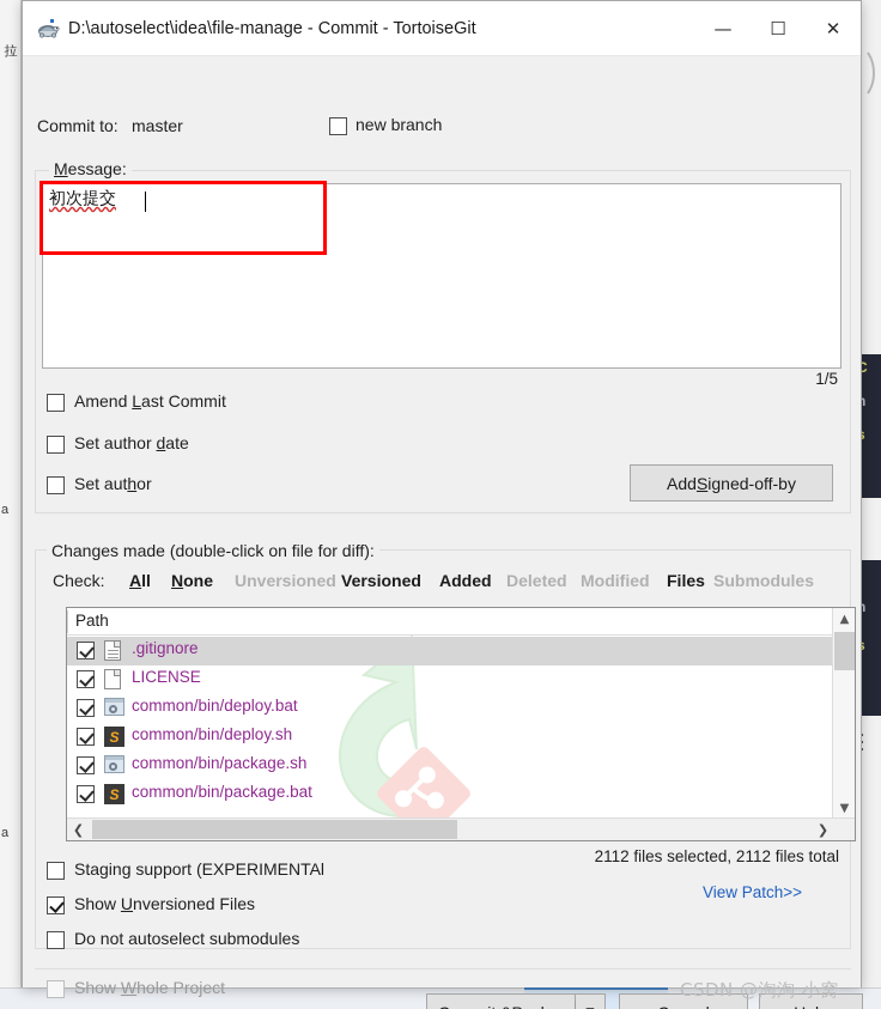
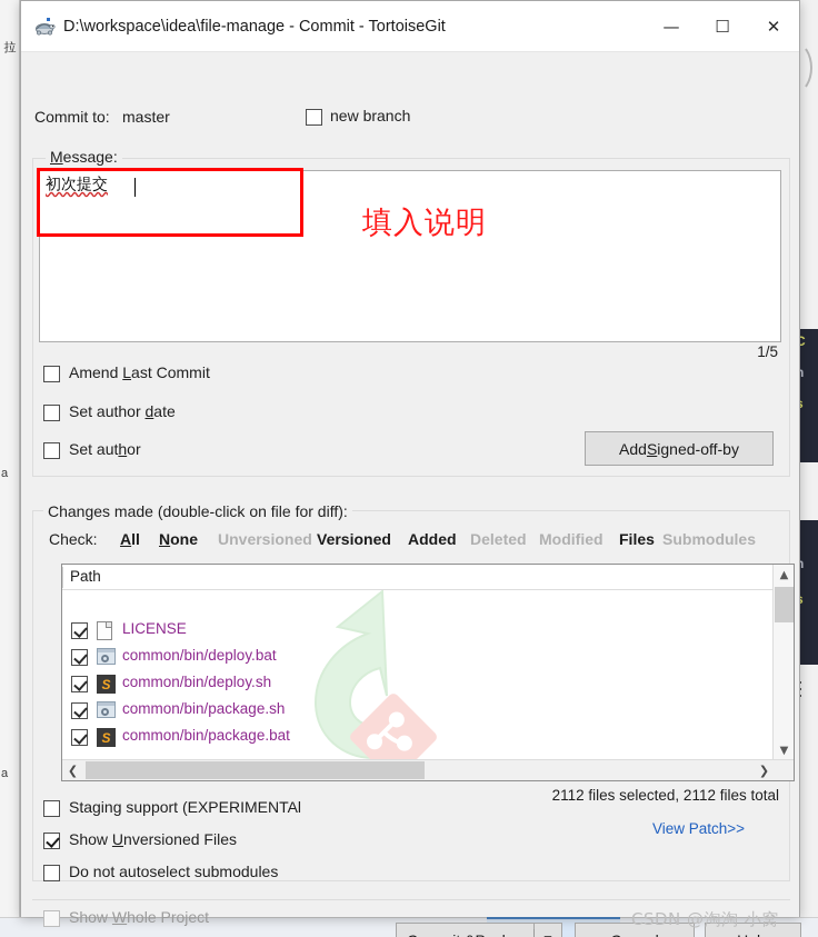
  a
  a
  C
- D:\autoselect\idea\file-manage - Commit - TortoiseGit
+ D:\workspace\idea\file-manage - Commit - TortoiseGit
  —
  ☐
  ✕
  Commit to:
  master
  new branch
  Message:
  初次提交
+ 填入说明
  1/5
  Amend Last Commit
  Set author date
  Set author
  Add
  S
  igned-off-by
  Changes made (double-click on file for diff):
  Check:
  All
  None
  Unversioned
  Versioned
  Added
  Deleted
  Modified
  Files
  Submodules
  Path
- .gitignore
  LICENSE
  common/bin/deploy.bat
  S
  common/bin/deploy.sh
  common/bin/package.sh
  S
  common/bin/package.bat
  ▲
  ▼
  ❮
  ❯
  2112 files selected, 2112 files total
  View Patch>>
  Staging support (EXPERIMENTAl
  Show Unversioned Files
  Do not autoselect submodules
  Show Whole Project
  CSDN @淘淘 小窝
